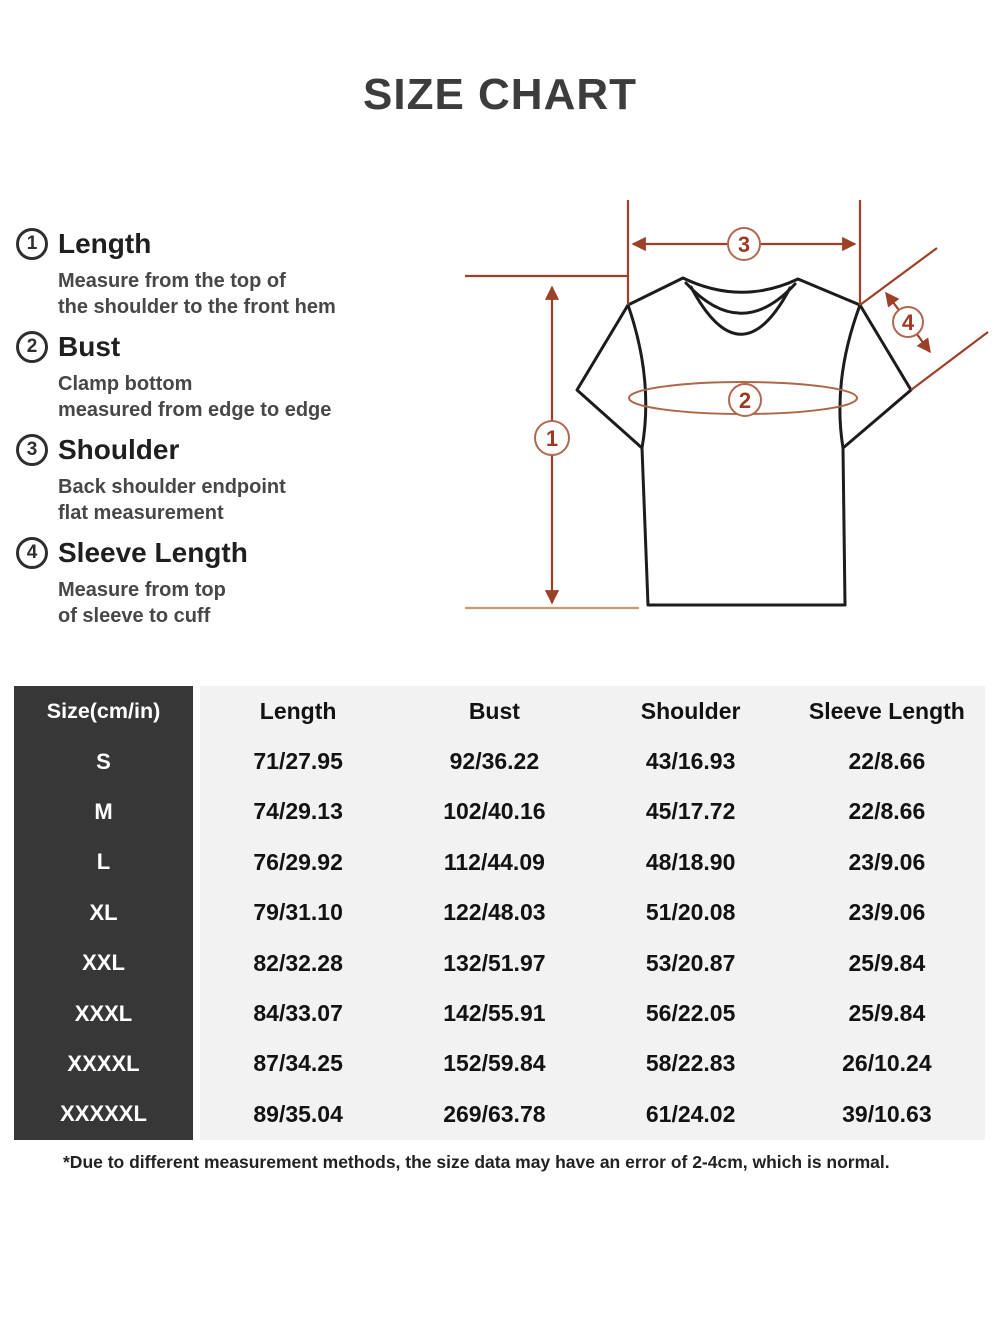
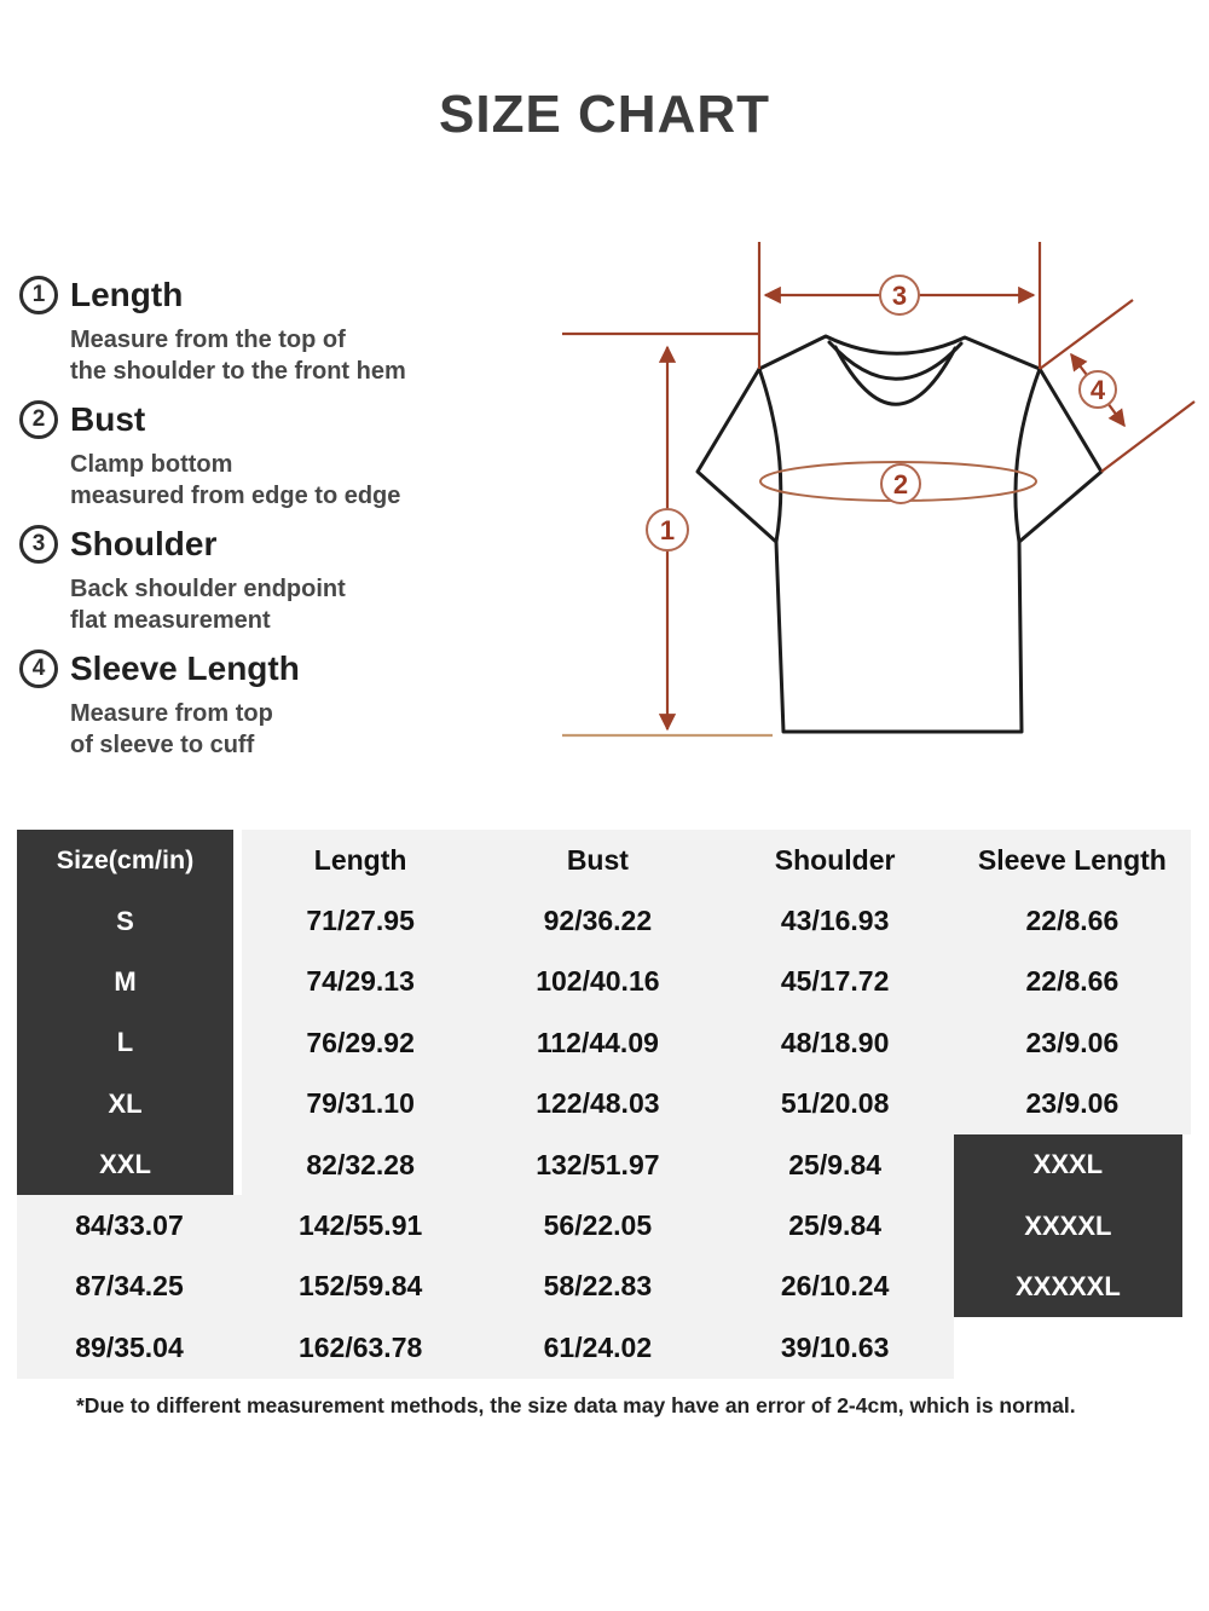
  SIZE CHART
  1
  Length
  Measure from the top of
  the shoulder to the front hem
  2
  Bust
  Clamp bottom
  measured from edge to edge
  3
  Shoulder
  Back shoulder endpoint
  flat measurement
  4
  Sleeve Length
  Measure from top
  of sleeve to cuff
  3
  1
  2
  4
  Size(cm/in)
  Length
  Bust
  Shoulder
  Sleeve Length
  S
  71/27.95
  92/36.22
  43/16.93
  22/8.66
  M
  74/29.13
  102/40.16
  45/17.72
  22/8.66
  L
  76/29.92
  112/44.09
  48/18.90
  23/9.06
  XL
  79/31.10
  122/48.03
  51/20.08
  23/9.06
  XXL
  82/32.28
  132/51.97
- 53/20.87
  25/9.84
  XXXL
  84/33.07
  142/55.91
  56/22.05
  25/9.84
  XXXXL
  87/34.25
  152/59.84
  58/22.83
  26/10.24
  XXXXXL
  89/35.04
- 269/63.78
+ 162/63.78
  61/24.02
  39/10.63
  *Due to different measurement methods, the size data may have an error of 2-4cm, which is normal.
